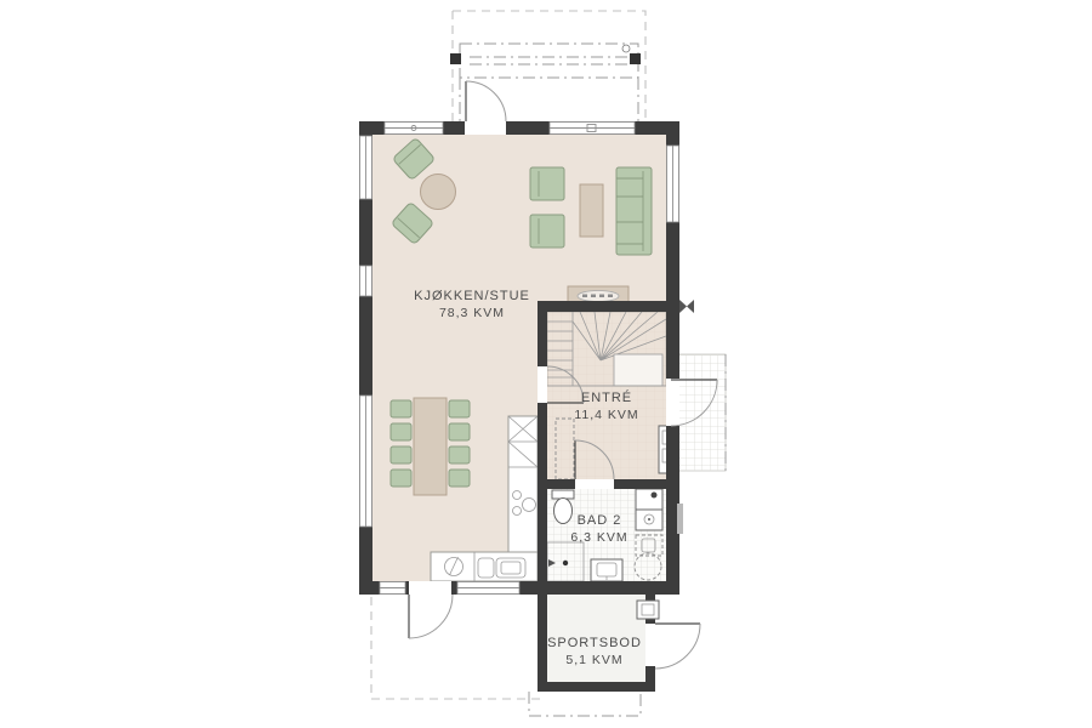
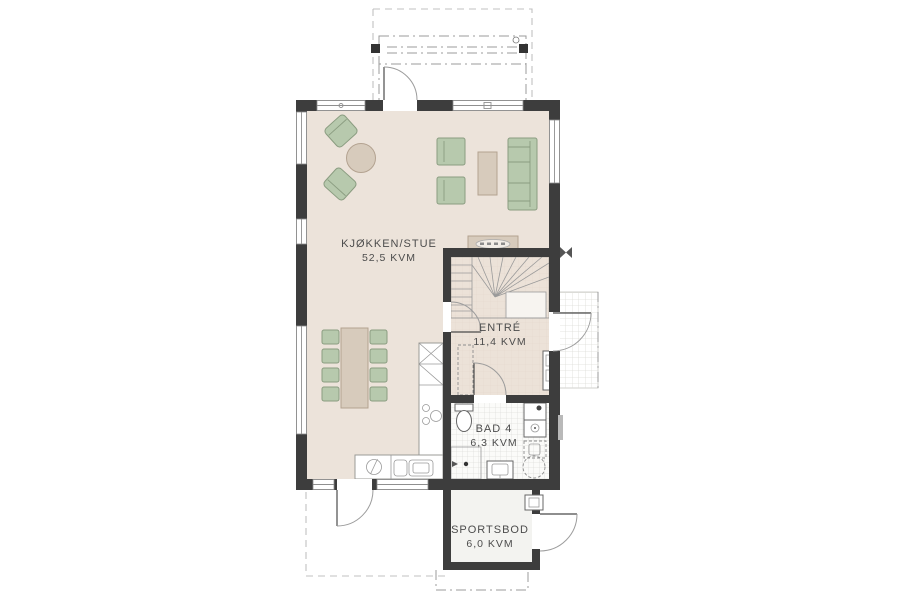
  KJØKKEN/STUE
- 78,3 KVM
+ 52,5 KVM
  ENTRÉ
  11,4 KVM
- BAD 2
+ BAD 4
  6,3 KVM
  SPORTSBOD
- 5,1 KVM
+ 6,0 KVM
